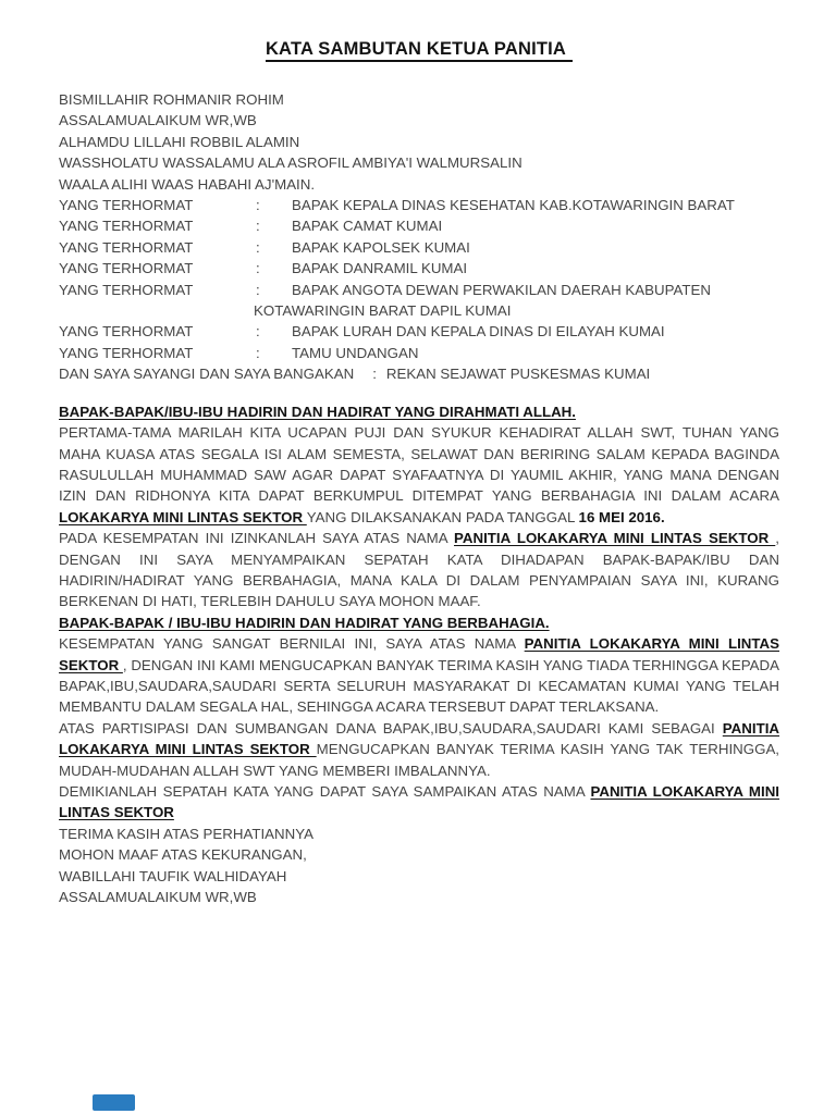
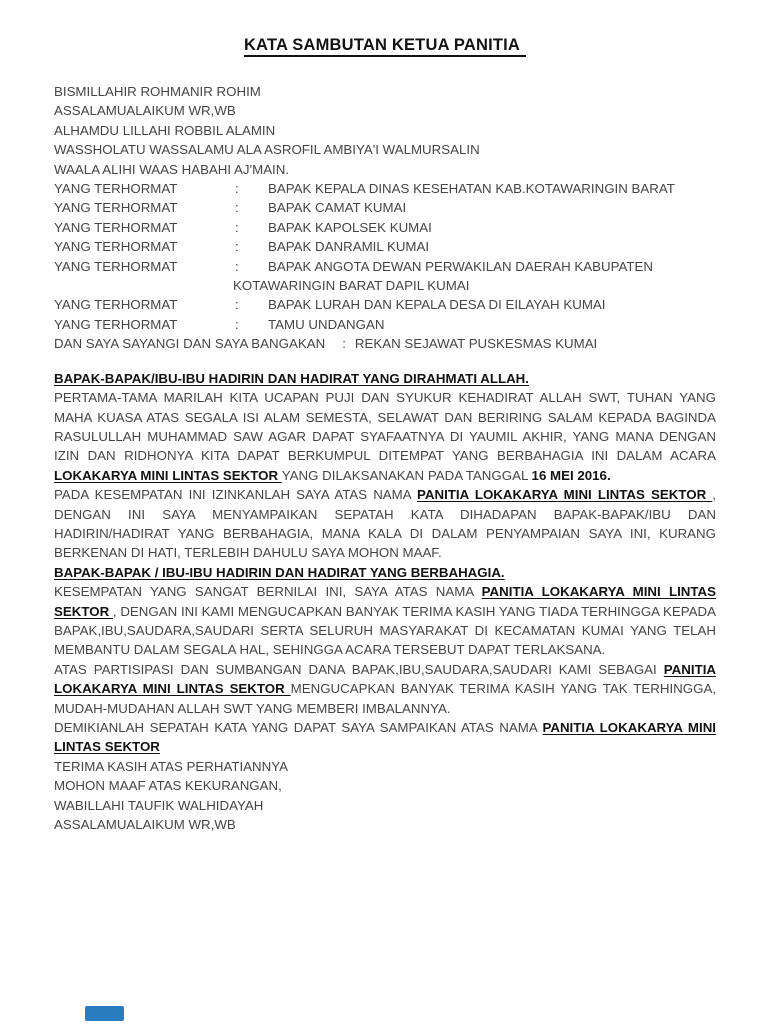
  KATA SAMBUTAN KETUA PANITIA
  BISMILLAHIR ROHMANIR ROHIM
  ASSALAMUALAIKUM WR,WB
  ALHAMDU LILLAHI ROBBIL ALAMIN
  WASSHOLATU WASSALAMU ALA ASROFIL AMBIYA'I WALMURSALIN
  WAALA ALIHI WAAS HABAHI AJ'MAIN.
  YANG TERHORMAT
  :
  BAPAK KEPALA DINAS KESEHATAN KAB.KOTAWARINGIN BARAT
  YANG TERHORMAT
  :
  BAPAK CAMAT KUMAI
  YANG TERHORMAT
  :
  BAPAK KAPOLSEK KUMAI
  YANG TERHORMAT
  :
  BAPAK DANRAMIL KUMAI
  YANG TERHORMAT
  :
  BAPAK ANGOTA DEWAN PERWAKILAN DAERAH KABUPATEN
  KOTAWARINGIN BARAT DAPIL KUMAI
  YANG TERHORMAT
  :
- BAPAK LURAH DAN KEPALA DINAS DI EILAYAH KUMAI
+ BAPAK LURAH DAN KEPALA DESA DI EILAYAH KUMAI
  YANG TERHORMAT
  :
  TAMU UNDANGAN
  DAN SAYA SAYANGI DAN SAYA BANGAKAN
  :
  REKAN SEJAWAT PUSKESMAS KUMAI
  BAPAK-BAPAK/IBU-IBU HADIRIN DAN HADIRAT YANG DIRAHMATI ALLAH.
  PERTAMA-TAMA MARILAH KITA UCAPAN PUJI DAN SYUKUR KEHADIRAT ALLAH SWT, TUHAN YANG MAHA KUASA ATAS SEGALA ISI ALAM SEMESTA, SELAWAT DAN BERIRING SALAM KEPADA BAGINDA RASULULLAH MUHAMMAD SAW AGAR DAPAT SYAFAATNYA DI YAUMIL AKHIR, YANG MANA DENGAN IZIN DAN RIDHONYA KITA DAPAT BERKUMPUL DITEMPAT YANG BERBAHAGIA INI DALAM ACARA LOKAKARYA MINI LINTAS SEKTOR YANG DILAKSANAKAN PADA TANGGAL 16 MEI 2016.
  PADA KESEMPATAN INI IZINKANLAH SAYA ATAS NAMA PANITIA LOKAKARYA MINI LINTAS SEKTOR , DENGAN INI SAYA MENYAMPAIKAN SEPATAH KATA DIHADAPAN BAPAK-BAPAK/IBU DAN HADIRIN/HADIRAT YANG BERBAHAGIA, MANA KALA DI DALAM PENYAMPAIAN SAYA INI, KURANG BERKENAN DI HATI, TERLEBIH DAHULU SAYA MOHON MAAF.
  BAPAK-BAPAK / IBU-IBU HADIRIN DAN HADIRAT YANG BERBAHAGIA.
  KESEMPATAN YANG SANGAT BERNILAI INI, SAYA ATAS NAMA PANITIA LOKAKARYA MINI LINTAS SEKTOR , DENGAN INI KAMI MENGUCAPKAN BANYAK TERIMA KASIH YANG TIADA TERHINGGA KEPADA BAPAK,IBU,SAUDARA,SAUDARI SERTA SELURUH MASYARAKAT DI KECAMATAN KUMAI YANG TELAH MEMBANTU DALAM SEGALA HAL, SEHINGGA ACARA TERSEBUT DAPAT TERLAKSANA.
  ATAS PARTISIPASI DAN SUMBANGAN DANA BAPAK,IBU,SAUDARA,SAUDARI KAMI SEBAGAI PANITIA LOKAKARYA MINI LINTAS SEKTOR MENGUCAPKAN BANYAK TERIMA KASIH YANG TAK TERHINGGA, MUDAH-MUDAHAN ALLAH SWT YANG MEMBERI IMBALANNYA.
  DEMIKIANLAH SEPATAH KATA YANG DAPAT SAYA SAMPAIKAN ATAS NAMA PANITIA LOKAKARYA MINI LINTAS SEKTOR
  TERIMA KASIH ATAS PERHATIANNYA
  MOHON MAAF ATAS KEKURANGAN,
  WABILLAHI TAUFIK WALHIDAYAH
  ASSALAMUALAIKUM WR,WB
